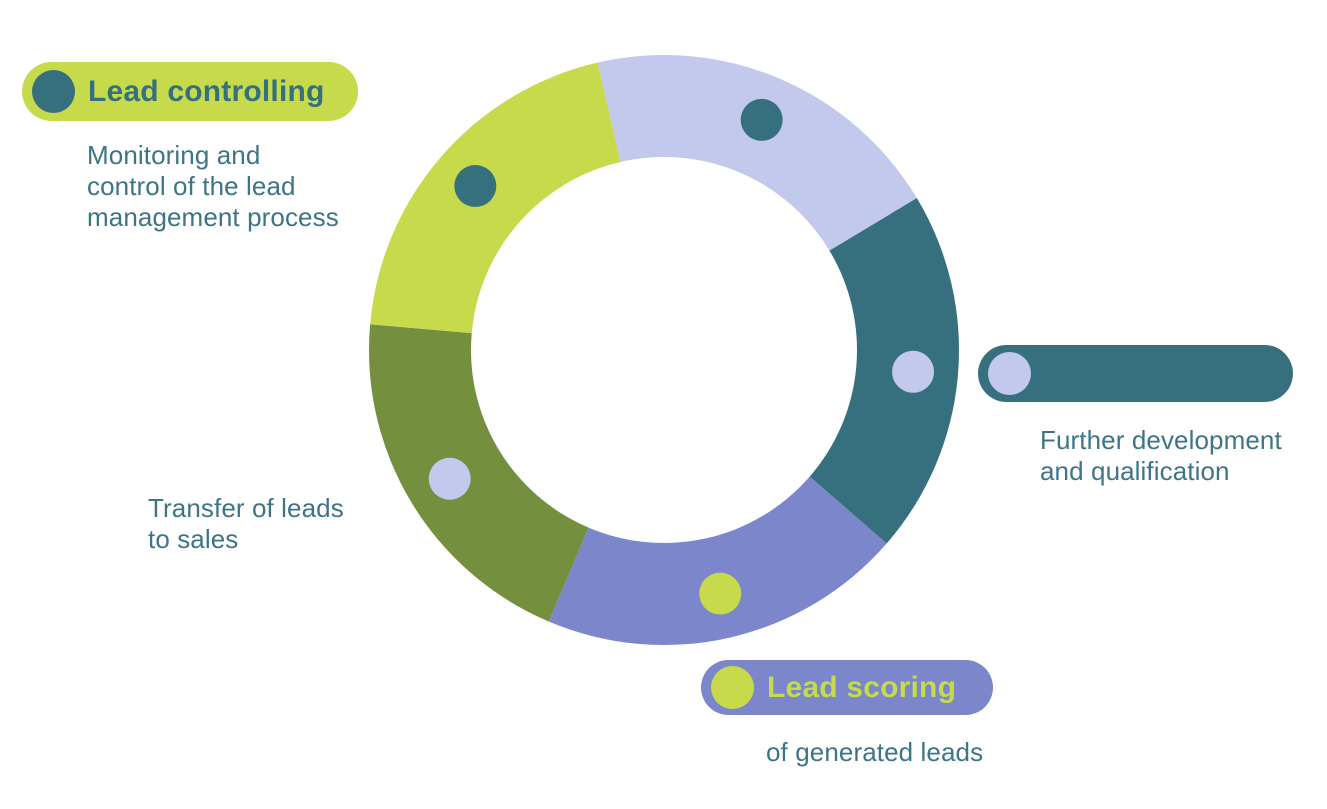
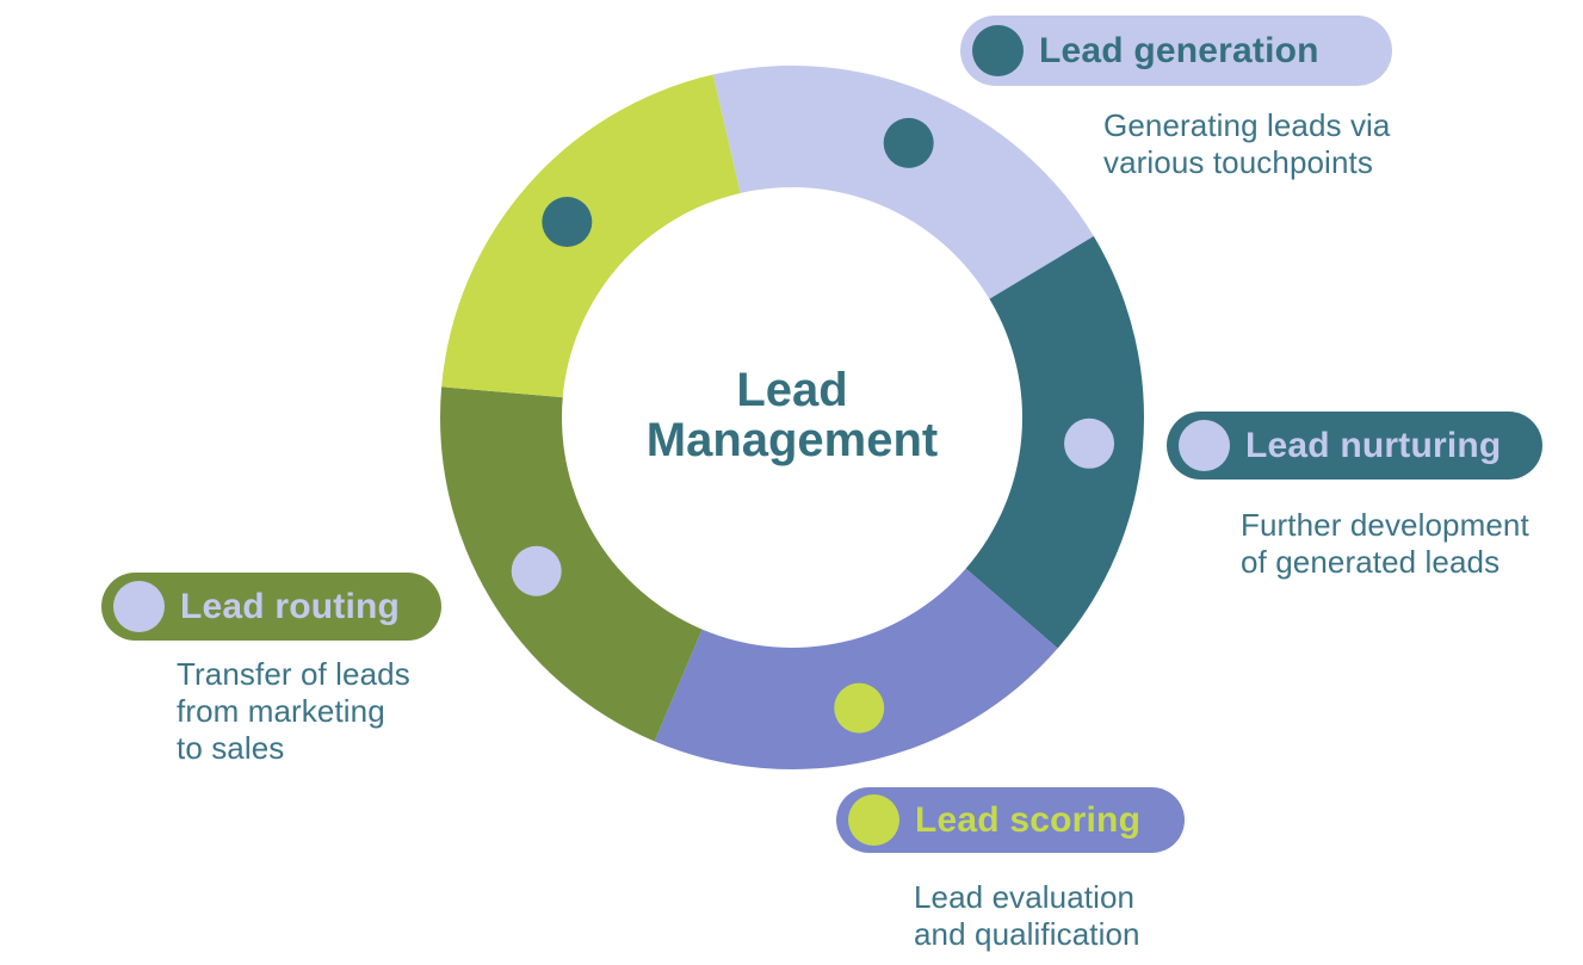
+ Lead
+ Management
+ Lead generation
+ Generating leads via
+ various touchpoints
+ Lead nurturing
  Further development
- and qualification
+ of generated leads
  Lead scoring
+ Lead evaluation
- of generated leads
+ and qualification
+ Lead routing
  Transfer of leads
+ from marketing
  to sales
- Lead controlling
- Monitoring and
- control of the lead
- management process
